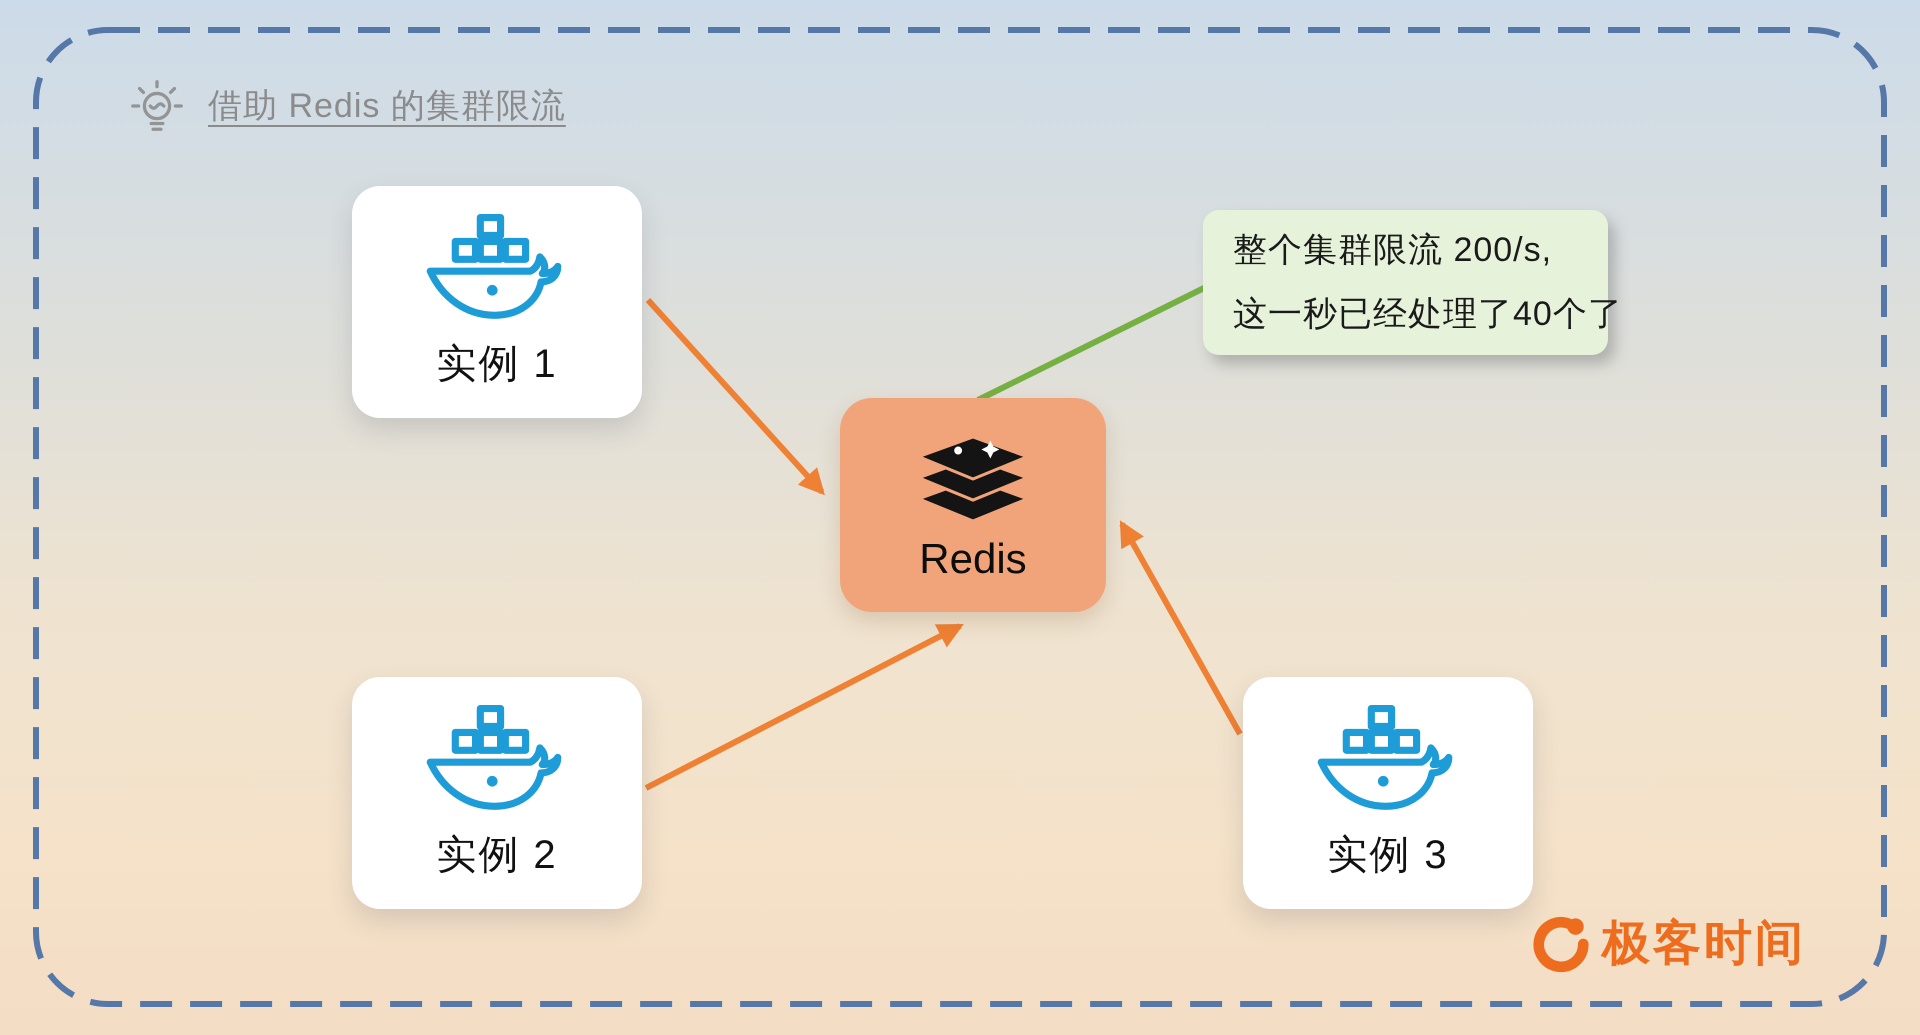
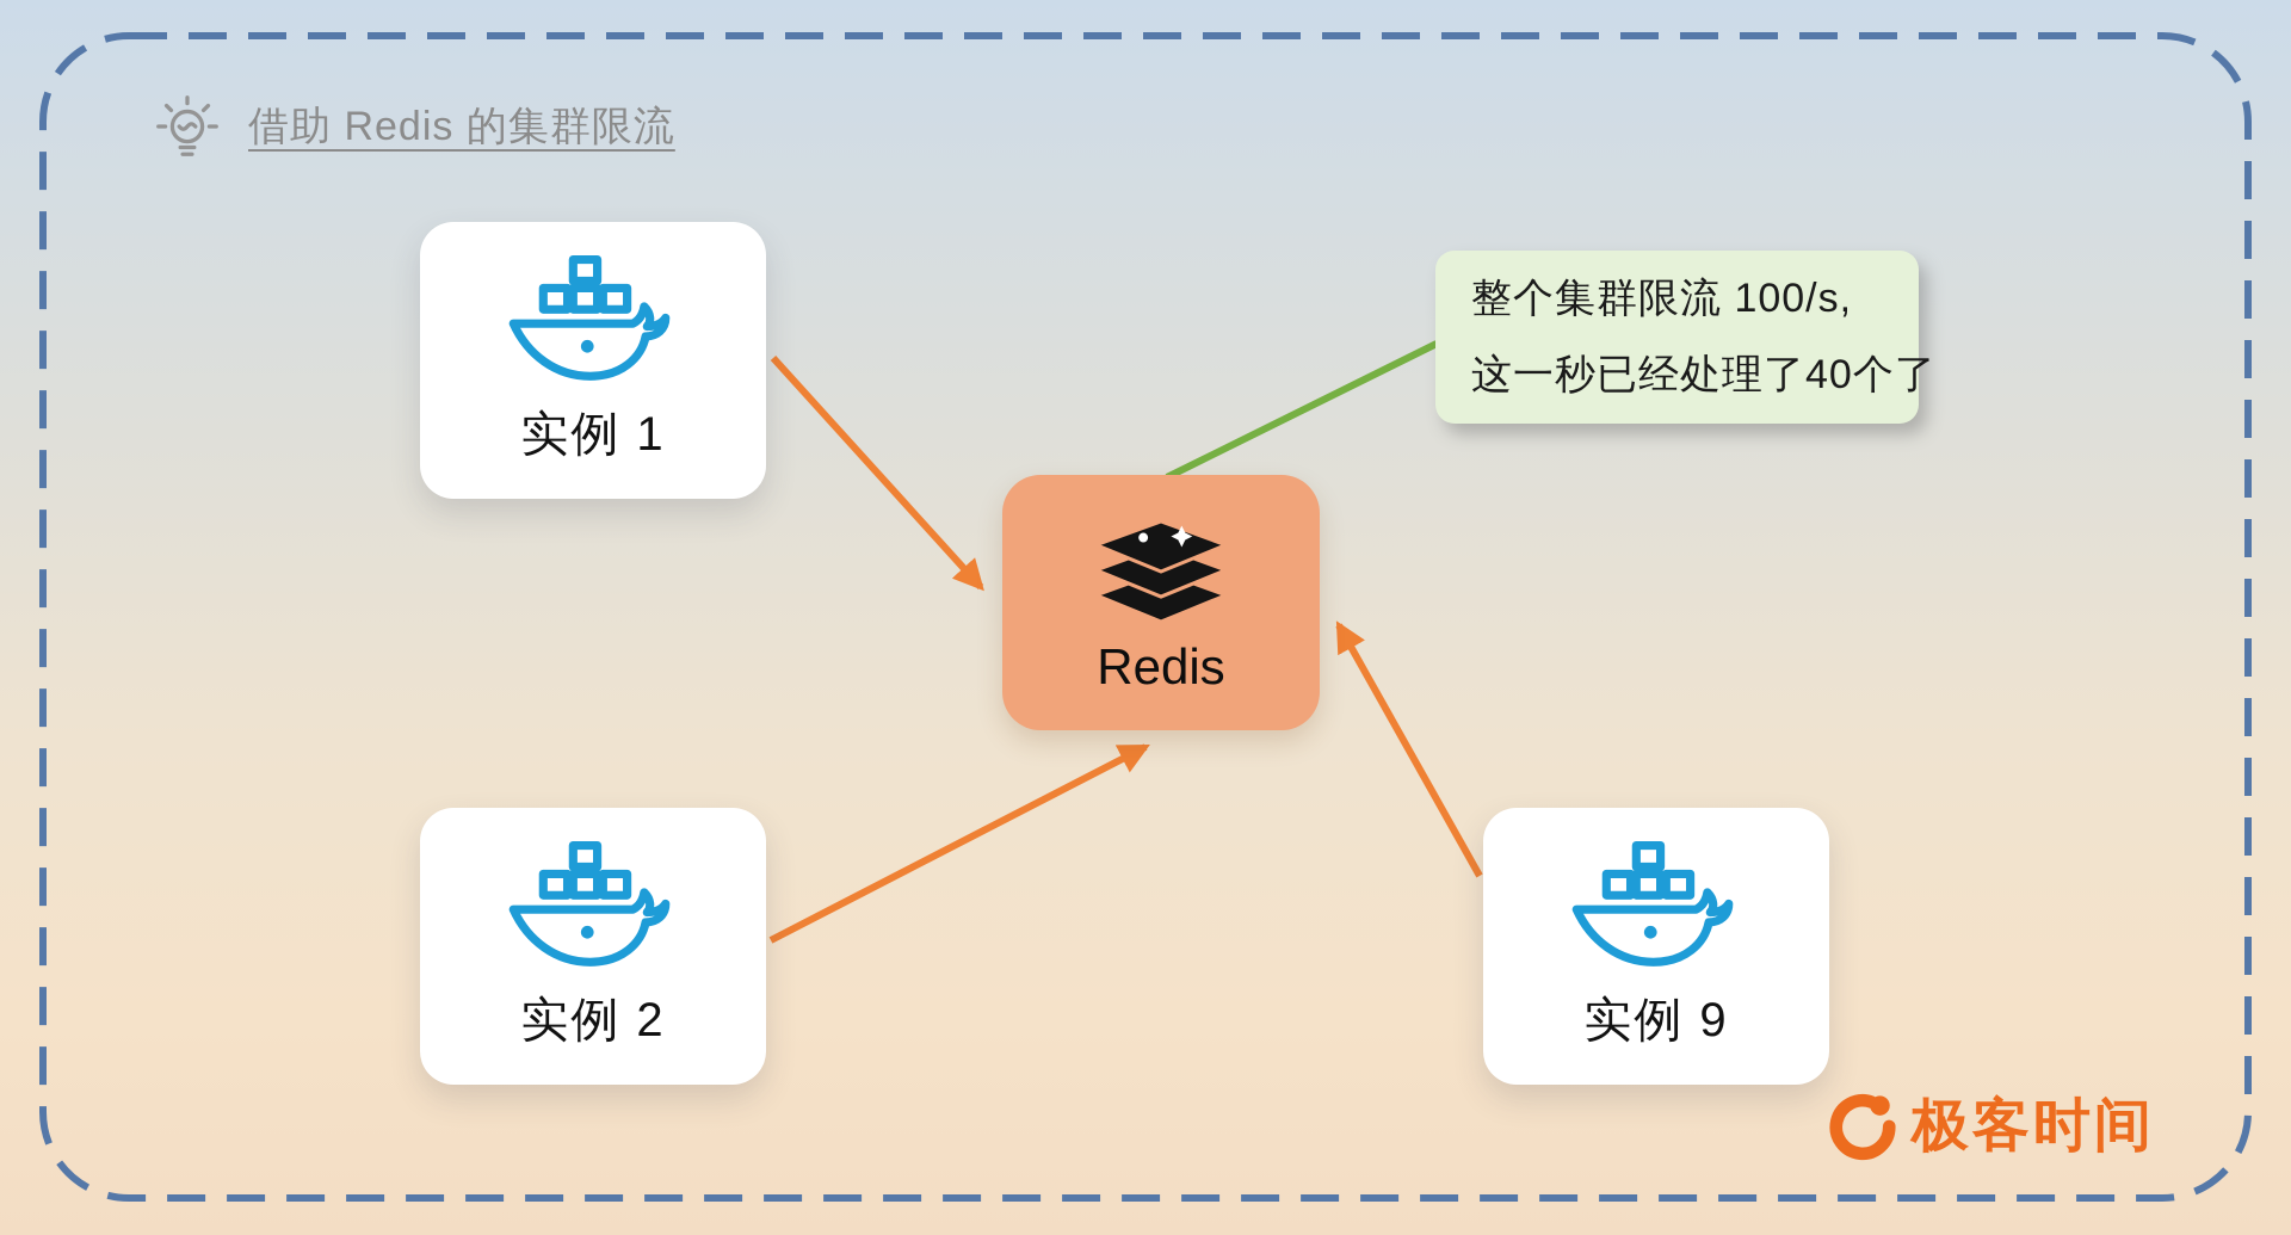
  借助 Redis 的集群限流
  实例 1
  实例 2
- 实例 3
+ 实例 9
  Redis
- 整个集群限流 200/s,
+ 整个集群限流 100/s,
  这一秒已经处理了40个了
  极客时间
